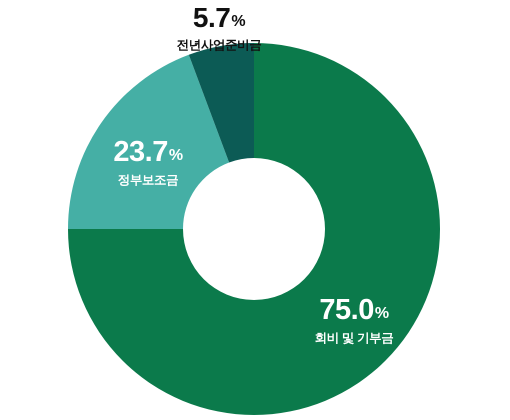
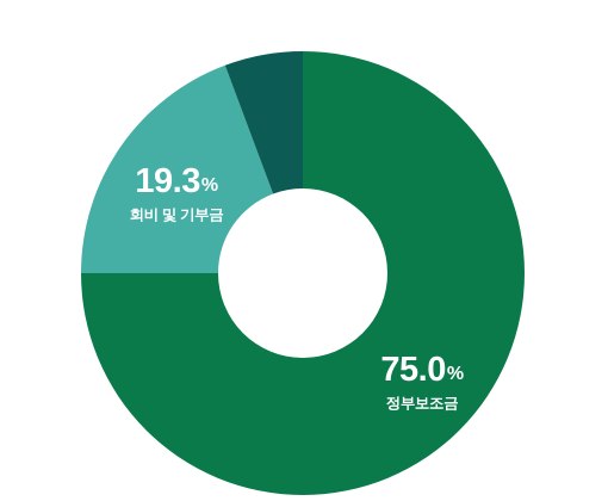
- 5.7%
- 전년사업준비금
- 23.7%
+ 19.3%
- 정부보조금
+ 회비 및 기부금
  75.0%
- 회비 및 기부금
+ 정부보조금
